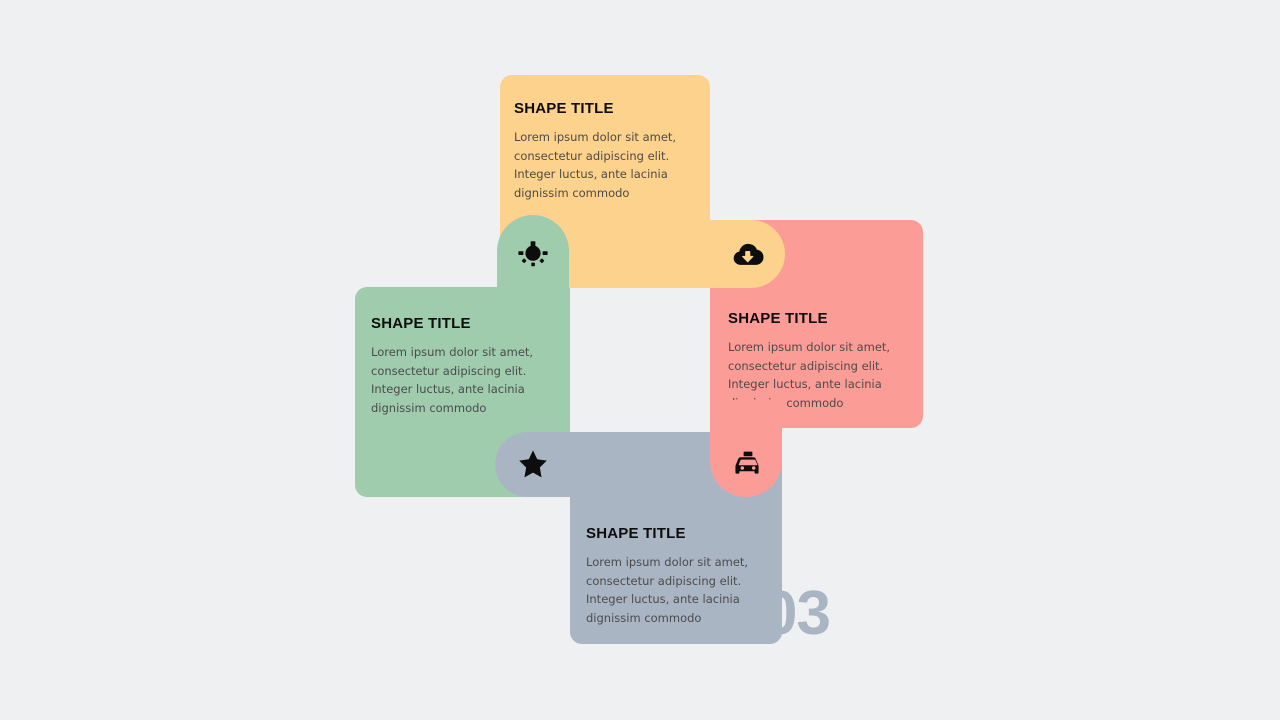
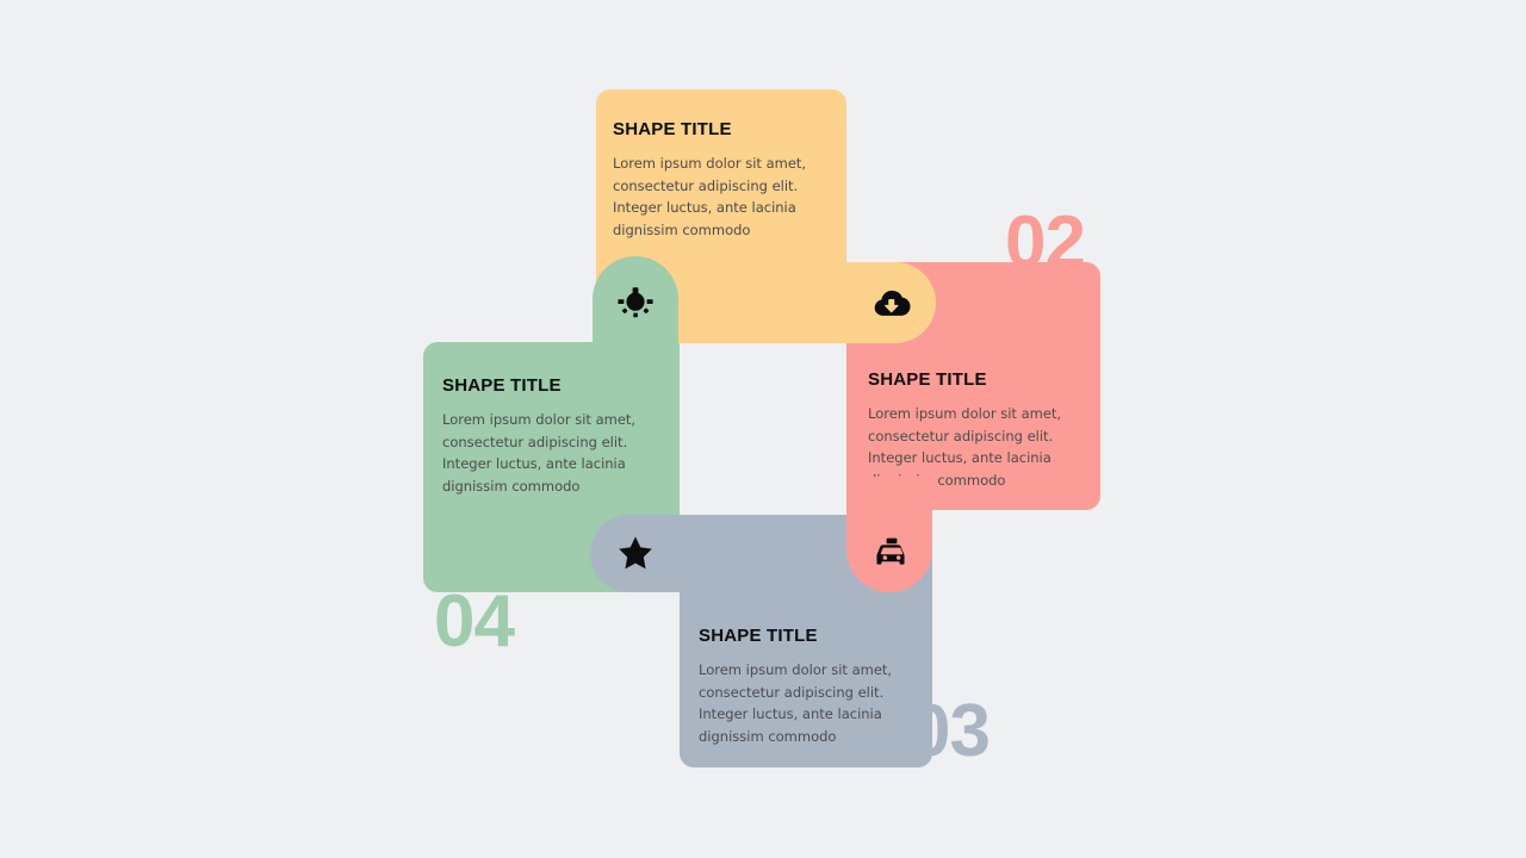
+ 02
+ 04
  SHAPE TITLE
  Lorem ipsum dolor sit amet,
  consectetur adipiscing elit.
  Integer luctus, ante lacinia
  dignissim commodo
  SHAPE TITLE
  Lorem ipsum dolor sit amet,
  consectetur adipiscing elit.
  Integer luctus, ante lacinia
  dignissim commodo
  SHAPE TITLE
  Lorem ipsum dolor sit amet,
  consectetur adipiscing elit.
  Integer luctus, ante lacinia
  SHAPE TITLE
  Lorem ipsum dolor sit amet,
  consectetur adipiscing elit.
  Integer luctus, ante lacinia
  dignissim commodo
